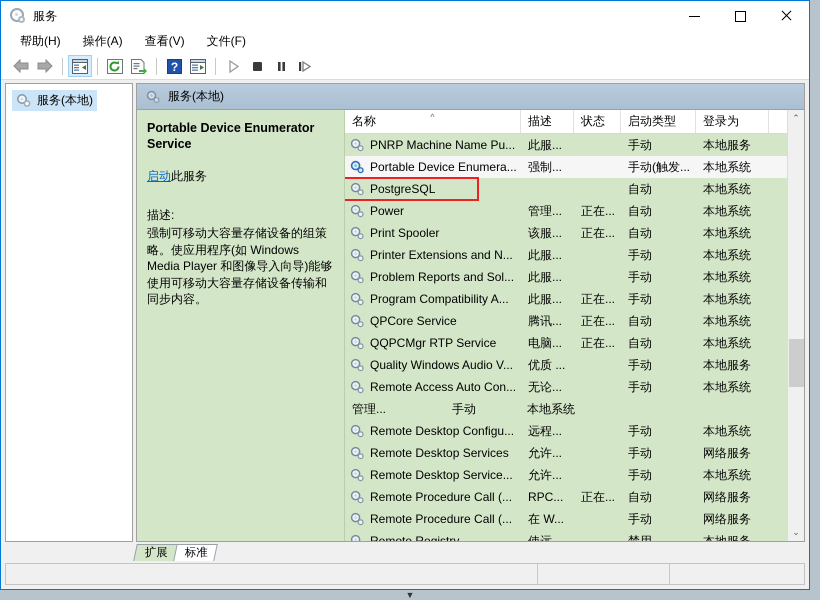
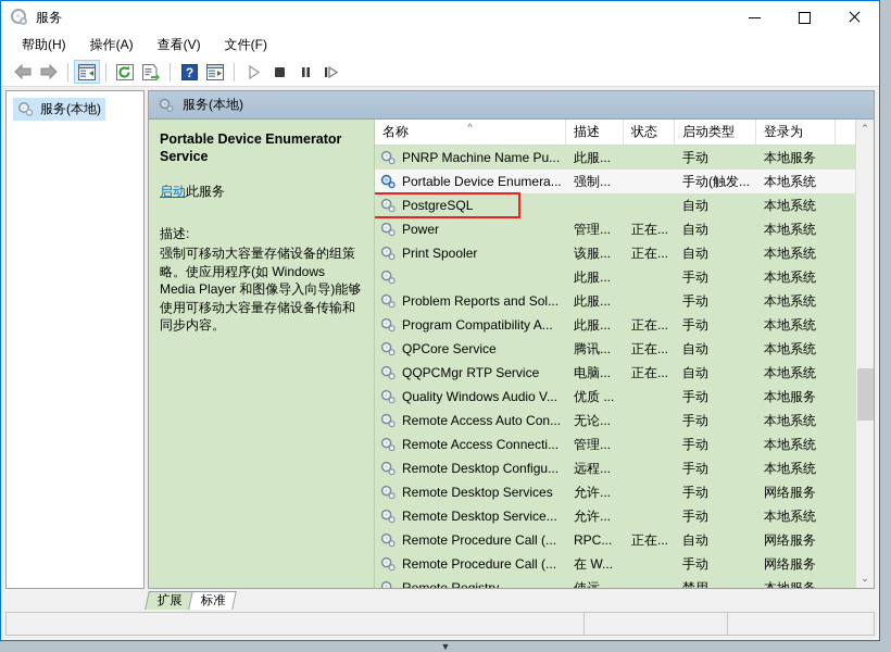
  服务
  帮助(H)
  操作(A)
  查看(V)
  文件(F)
  ?
  服务(本地)
  服务(本地)
  Portable Device Enumerator Service
  启动此服务
  描述:
  强制可移动大容量存储设备的组策略。使应用程序(如 Windows Media Player 和图像导入向导)能够使用可移动大容量存储设备传输和同步内容。
  ^
  名称
  描述
  状态
  启动类型
  登录为
  PNRP Machine Name Pu...
  此服...
  手动
  本地服务
  Portable Device Enumera...
  强制...
  手动(触发...
  本地系统
  PostgreSQL
  自动
  本地系统
  Power
  管理...
  正在...
  自动
  本地系统
  Print Spooler
  该服...
  正在...
  自动
  本地系统
- Printer Extensions and N...
  此服...
  手动
  本地系统
  Problem Reports and Sol...
  此服...
  手动
  本地系统
  Program Compatibility A...
  此服...
  正在...
  手动
  本地系统
  QPCore Service
  腾讯...
  正在...
  自动
  本地系统
  QQPCMgr RTP Service
  电脑...
  正在...
  自动
  本地系统
  Quality Windows Audio V...
  优质 ...
  手动
  本地服务
  Remote Access Auto Con...
  无论...
  手动
  本地系统
+ Remote Access Connecti...
  管理...
  手动
  本地系统
  Remote Desktop Configu...
  远程...
  手动
  本地系统
  Remote Desktop Services
  允许...
  手动
  网络服务
  Remote Desktop Service...
  允许...
  手动
  本地系统
  Remote Procedure Call (...
  RPC...
  正在...
  自动
  网络服务
  Remote Procedure Call (...
  在 W...
  手动
  网络服务
  使远...
  禁用
  本地服务
  ⌃
  ⌄
  ▼
